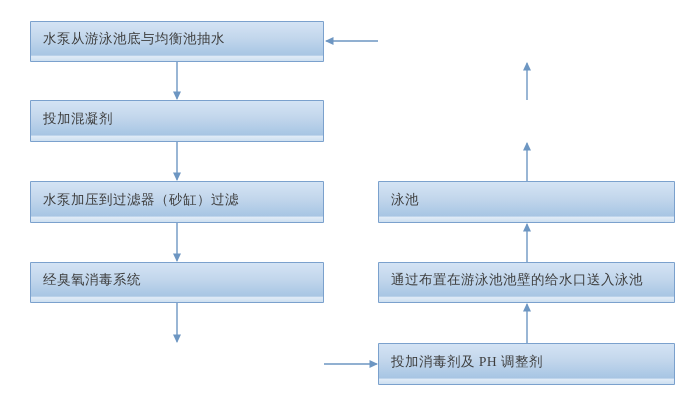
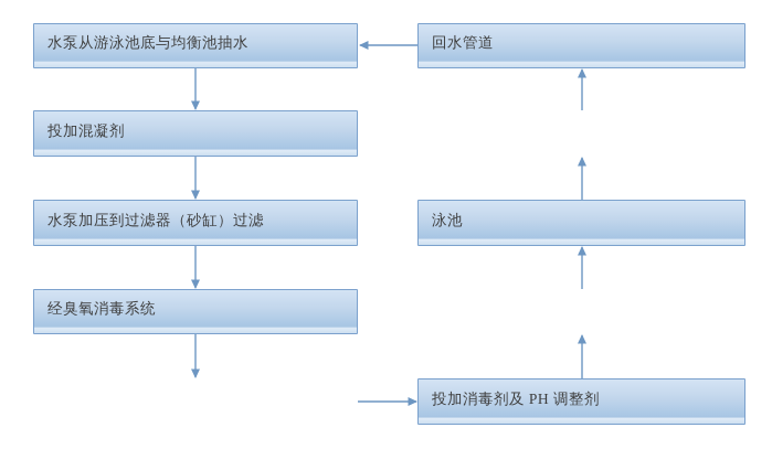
  水泵从游泳池底与均衡池抽水
  投加混凝剂
  水泵加压到过滤器（砂缸）过滤
  经臭氧消毒系统
+ 回水管道
  泳池
- 通过布置在游泳池池壁的给水口送入泳池
  投加消毒剂及 PH 调整剂
